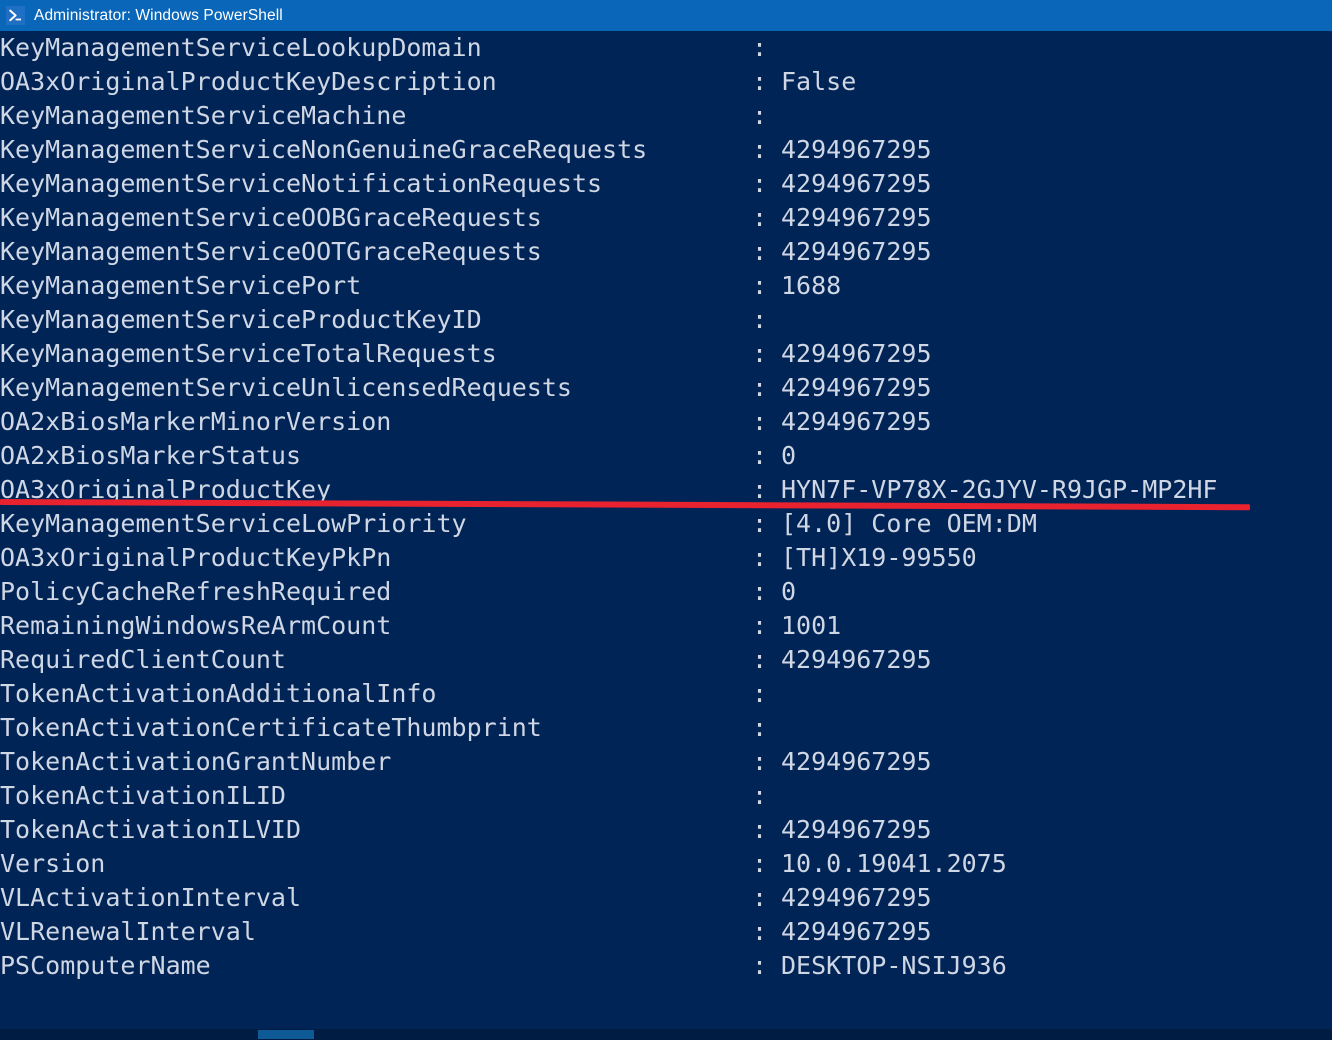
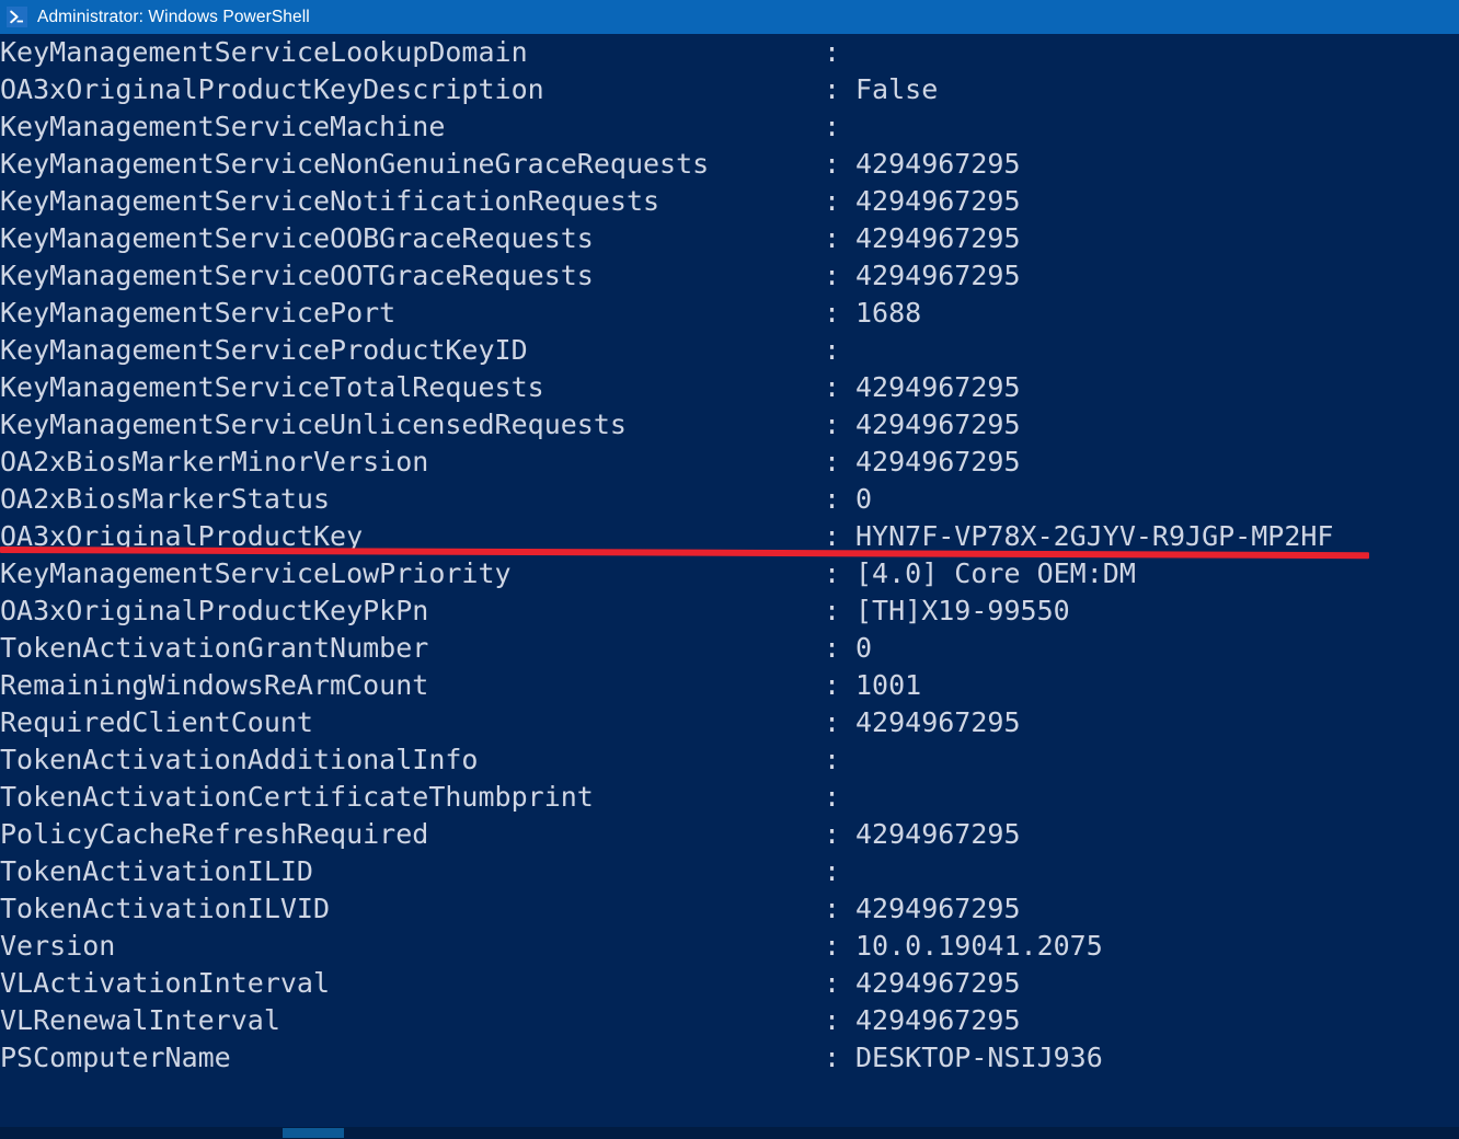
  Administrator: Windows PowerShell
  KeyManagementServiceLookupDomain
  :
  OA3xOriginalProductKeyDescription
  :
  False
  KeyManagementServiceMachine
  :
  KeyManagementServiceNonGenuineGraceRequests
  :
  4294967295
  KeyManagementServiceNotificationRequests
  :
  4294967295
  KeyManagementServiceOOBGraceRequests
  :
  4294967295
  KeyManagementServiceOOTGraceRequests
  :
  4294967295
  KeyManagementServicePort
  :
  1688
  KeyManagementServiceProductKeyID
  :
  KeyManagementServiceTotalRequests
  :
  4294967295
  KeyManagementServiceUnlicensedRequests
  :
  4294967295
  OA2xBiosMarkerMinorVersion
  :
  4294967295
  OA2xBiosMarkerStatus
  :
  0
  OA3xOriginalProductKey
  :
  HYN7F-VP78X-2GJYV-R9JGP-MP2HF
  KeyManagementServiceLowPriority
  :
  [4.0] Core OEM:DM
  OA3xOriginalProductKeyPkPn
  :
  [TH]X19-99550
- PolicyCacheRefreshRequired
+ TokenActivationGrantNumber
  :
  0
  RemainingWindowsReArmCount
  :
  1001
  RequiredClientCount
  :
  4294967295
  TokenActivationAdditionalInfo
  :
  TokenActivationCertificateThumbprint
  :
- TokenActivationGrantNumber
+ PolicyCacheRefreshRequired
  :
  4294967295
  TokenActivationILID
  :
  TokenActivationILVID
  :
  4294967295
  Version
  :
  10.0.19041.2075
  VLActivationInterval
  :
  4294967295
  VLRenewalInterval
  :
  4294967295
  PSComputerName
  :
  DESKTOP-NSIJ936
